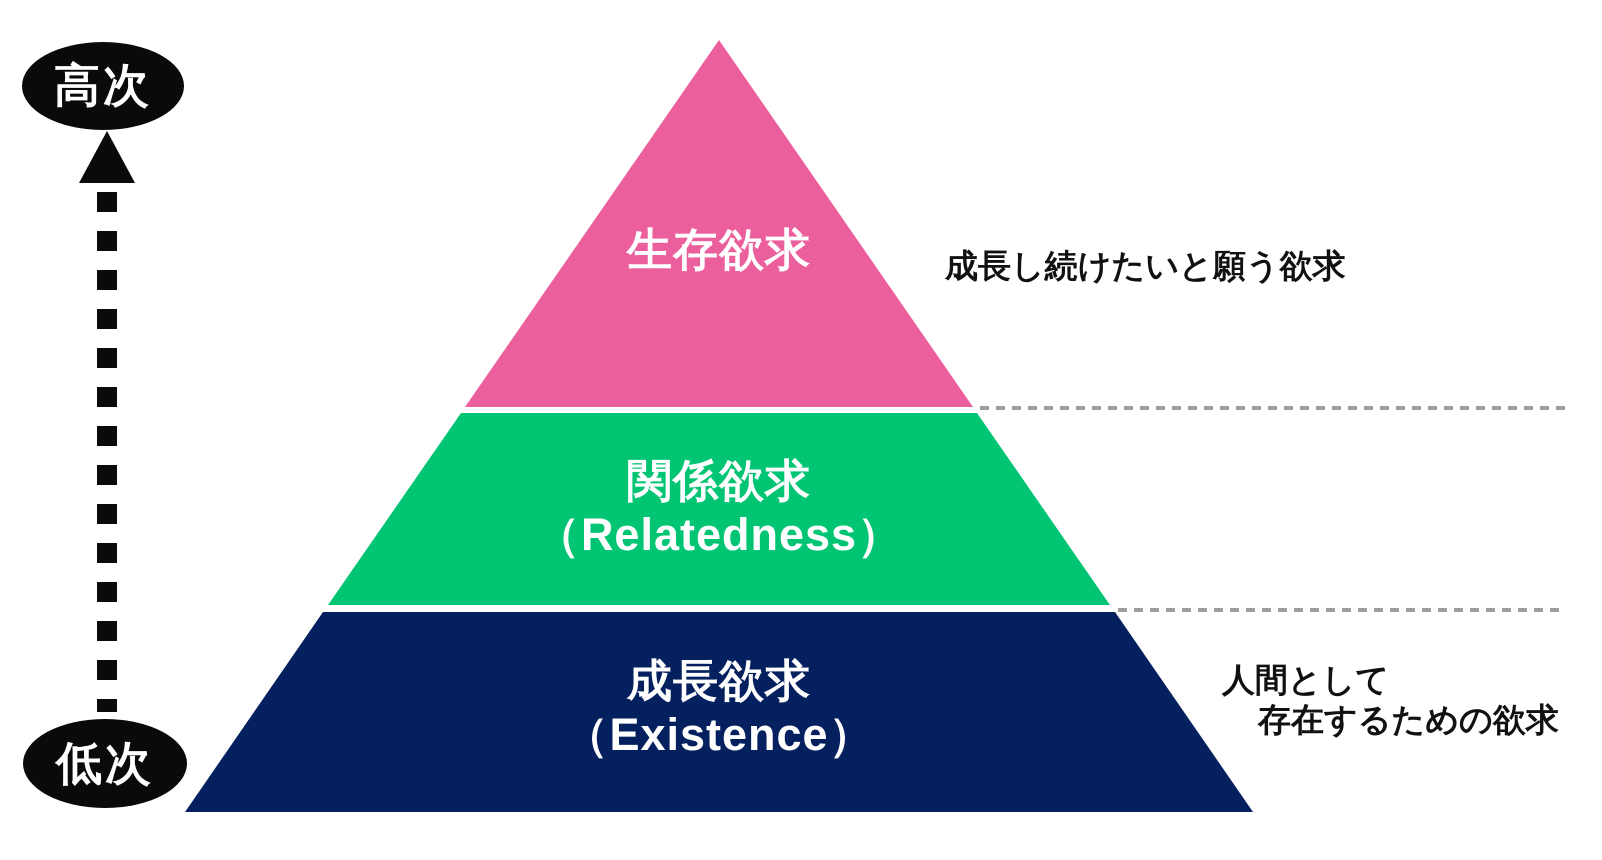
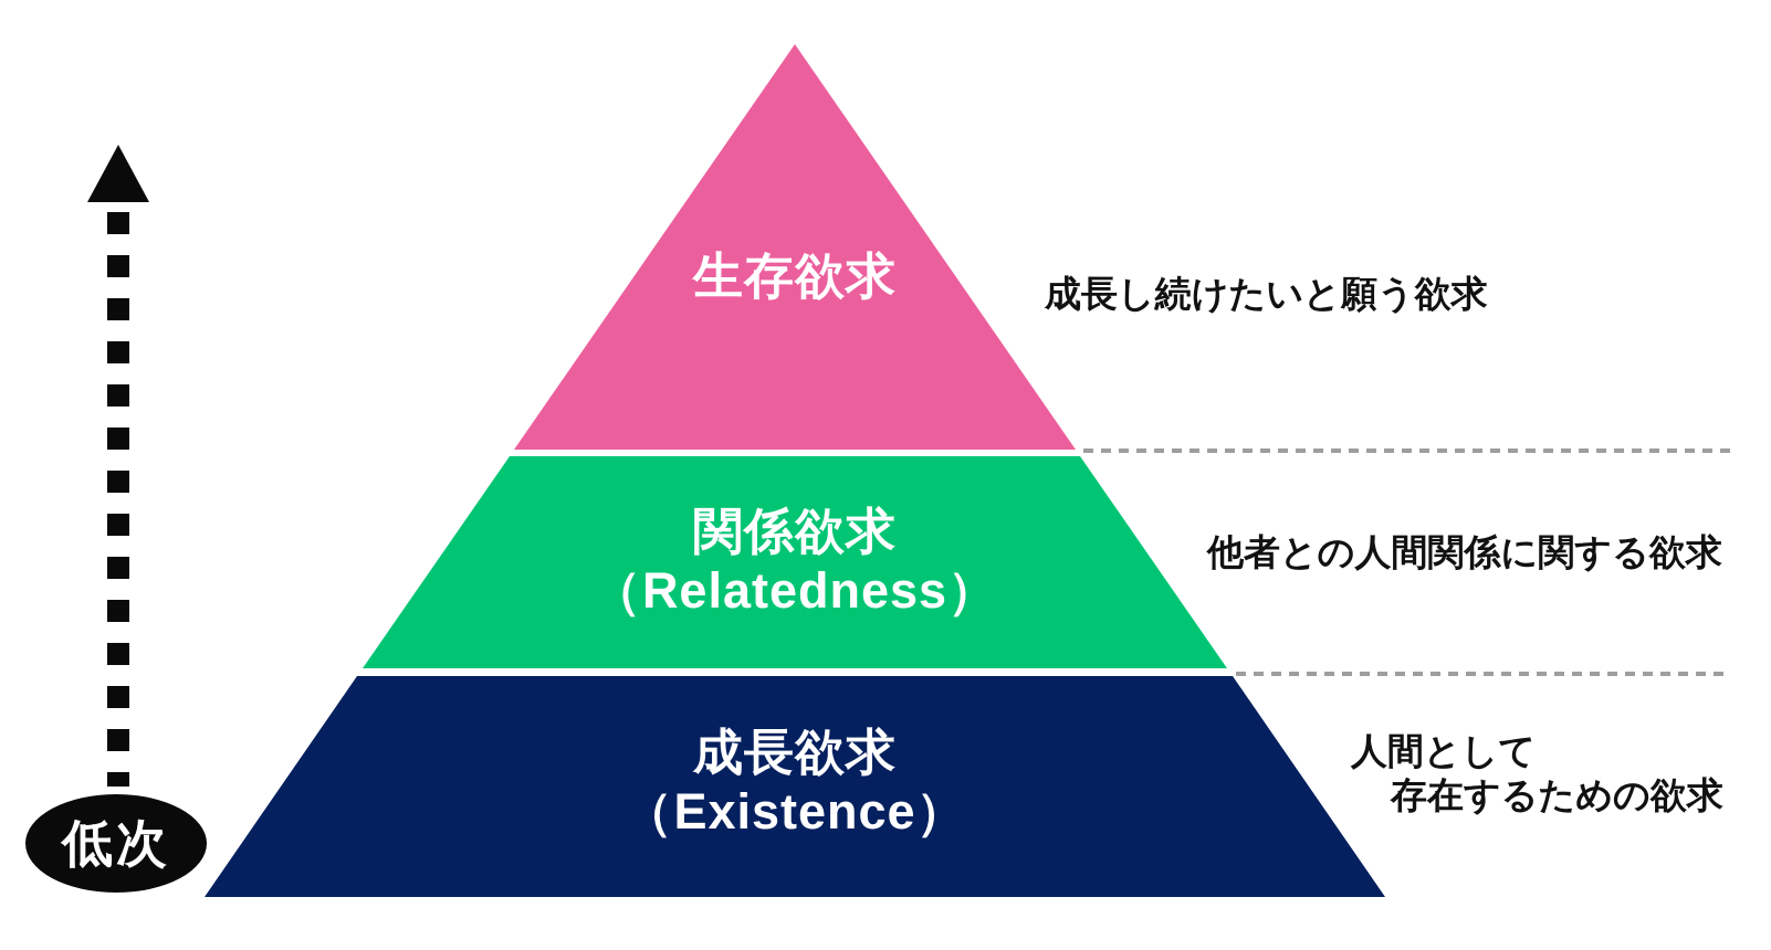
- 高次
  低次
  生存欲求
  関係欲求
  （Relatedness）
  成長欲求
  （Existence）
  成長し続けたいと願う欲求
+ 他者との人間関係に関する欲求
  人間として
  存在するための欲求
